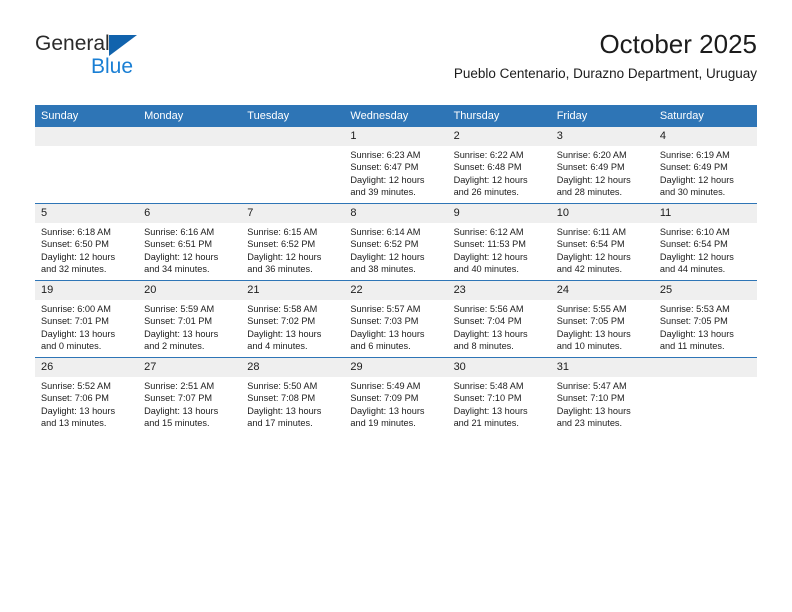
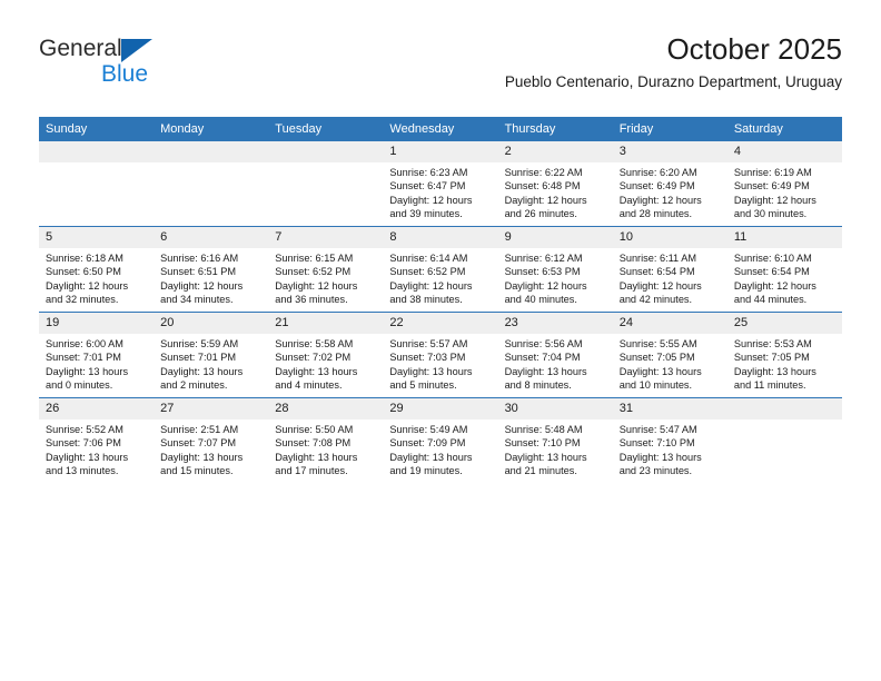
  General
  Blue
  October 2025
  Pueblo Centenario, Durazno Department, Uruguay
  Sunday	Monday	Tuesday	Wednesday	Thursday	Friday	Saturday
  			1Sunrise: 6:23 AMSunset: 6:47 PMDaylight: 12 hoursand 39 minutes.	2Sunrise: 6:22 AMSunset: 6:48 PMDaylight: 12 hoursand 26 minutes.	3Sunrise: 6:20 AMSunset: 6:49 PMDaylight: 12 hoursand 28 minutes.	4Sunrise: 6:19 AMSunset: 6:49 PMDaylight: 12 hoursand 30 minutes.
- 5Sunrise: 6:18 AMSunset: 6:50 PMDaylight: 12 hoursand 32 minutes.	6Sunrise: 6:16 AMSunset: 6:51 PMDaylight: 12 hoursand 34 minutes.	7Sunrise: 6:15 AMSunset: 6:52 PMDaylight: 12 hoursand 36 minutes.	8Sunrise: 6:14 AMSunset: 6:52 PMDaylight: 12 hoursand 38 minutes.	9Sunrise: 6:12 AMSunset: 11:53 PMDaylight: 12 hoursand 40 minutes.	10Sunrise: 6:11 AMSunset: 6:54 PMDaylight: 12 hoursand 42 minutes.	11Sunrise: 6:10 AMSunset: 6:54 PMDaylight: 12 hoursand 44 minutes.
+ 5Sunrise: 6:18 AMSunset: 6:50 PMDaylight: 12 hoursand 32 minutes.	6Sunrise: 6:16 AMSunset: 6:51 PMDaylight: 12 hoursand 34 minutes.	7Sunrise: 6:15 AMSunset: 6:52 PMDaylight: 12 hoursand 36 minutes.	8Sunrise: 6:14 AMSunset: 6:52 PMDaylight: 12 hoursand 38 minutes.	9Sunrise: 6:12 AMSunset: 6:53 PMDaylight: 12 hoursand 40 minutes.	10Sunrise: 6:11 AMSunset: 6:54 PMDaylight: 12 hoursand 42 minutes.	11Sunrise: 6:10 AMSunset: 6:54 PMDaylight: 12 hoursand 44 minutes.
- 19Sunrise: 6:00 AMSunset: 7:01 PMDaylight: 13 hoursand 0 minutes.	20Sunrise: 5:59 AMSunset: 7:01 PMDaylight: 13 hoursand 2 minutes.	21Sunrise: 5:58 AMSunset: 7:02 PMDaylight: 13 hoursand 4 minutes.	22Sunrise: 5:57 AMSunset: 7:03 PMDaylight: 13 hoursand 6 minutes.	23Sunrise: 5:56 AMSunset: 7:04 PMDaylight: 13 hoursand 8 minutes.	24Sunrise: 5:55 AMSunset: 7:05 PMDaylight: 13 hoursand 10 minutes.	25Sunrise: 5:53 AMSunset: 7:05 PMDaylight: 13 hoursand 11 minutes.
+ 19Sunrise: 6:00 AMSunset: 7:01 PMDaylight: 13 hoursand 0 minutes.	20Sunrise: 5:59 AMSunset: 7:01 PMDaylight: 13 hoursand 2 minutes.	21Sunrise: 5:58 AMSunset: 7:02 PMDaylight: 13 hoursand 4 minutes.	22Sunrise: 5:57 AMSunset: 7:03 PMDaylight: 13 hoursand 5 minutes.	23Sunrise: 5:56 AMSunset: 7:04 PMDaylight: 13 hoursand 8 minutes.	24Sunrise: 5:55 AMSunset: 7:05 PMDaylight: 13 hoursand 10 minutes.	25Sunrise: 5:53 AMSunset: 7:05 PMDaylight: 13 hoursand 11 minutes.
  26Sunrise: 5:52 AMSunset: 7:06 PMDaylight: 13 hoursand 13 minutes.	27Sunrise: 2:51 AMSunset: 7:07 PMDaylight: 13 hoursand 15 minutes.	28Sunrise: 5:50 AMSunset: 7:08 PMDaylight: 13 hoursand 17 minutes.	29Sunrise: 5:49 AMSunset: 7:09 PMDaylight: 13 hoursand 19 minutes.	30Sunrise: 5:48 AMSunset: 7:10 PMDaylight: 13 hoursand 21 minutes.	31Sunrise: 5:47 AMSunset: 7:10 PMDaylight: 13 hoursand 23 minutes.
